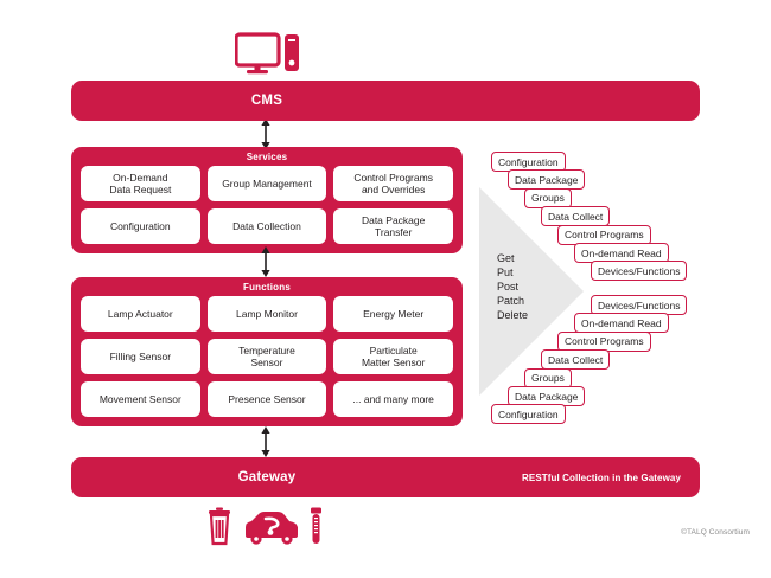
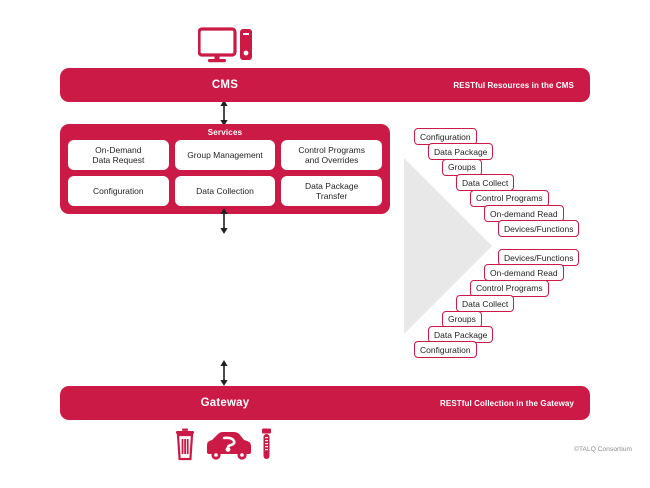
  CMS
+ RESTful Resources in the CMS
  Services
  On-Demand
  Data Request
  Group Management
  Control Programs
  and Overrides
  Configuration
  Data Collection
  Data Package
  Transfer
- Functions
- Lamp Actuator
- Lamp Monitor
- Energy Meter
- Filling Sensor
- Temperature
- Sensor
- Particulate
- Matter Sensor
- Movement Sensor
- Presence Sensor
- ... and many more
  Gateway
  RESTful Collection in the Gateway
- Get
- Put
- Post
- Patch
- Delete
  Configuration
  Data Package
  Groups
  Data Collect
  Control Programs
  On-demand Read
  Devices/Functions
  Devices/Functions
  On-demand Read
  Control Programs
  Data Collect
  Groups
  Data Package
  Configuration
